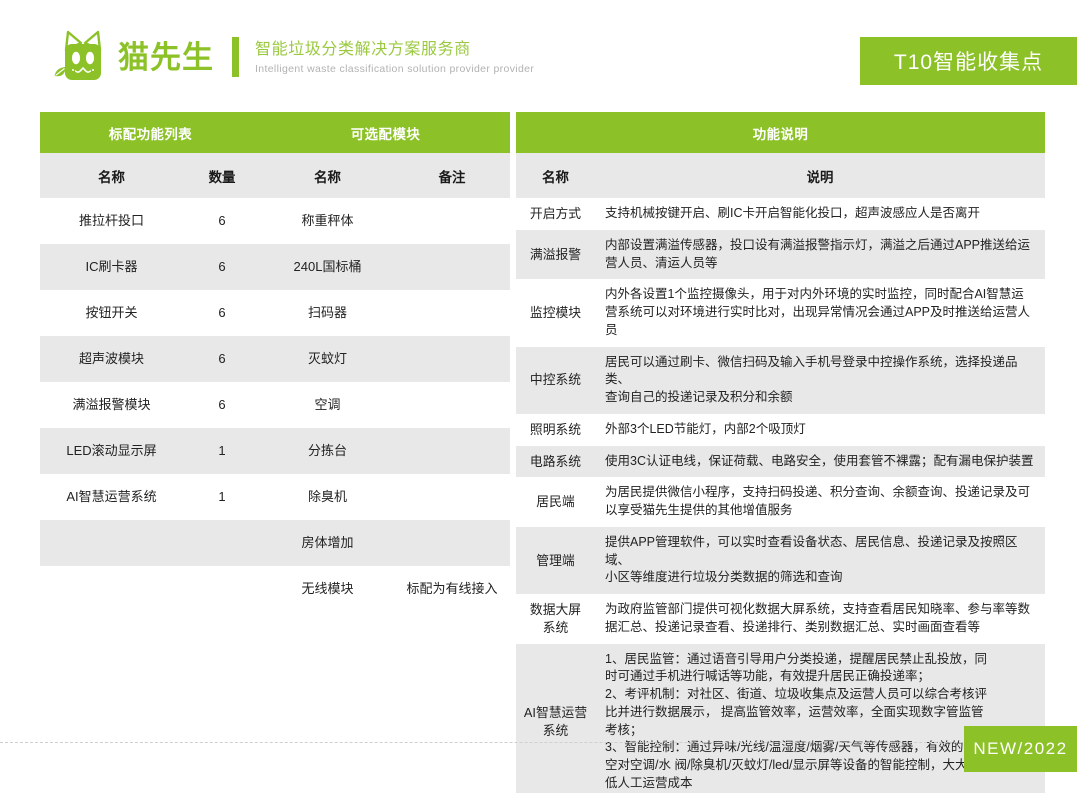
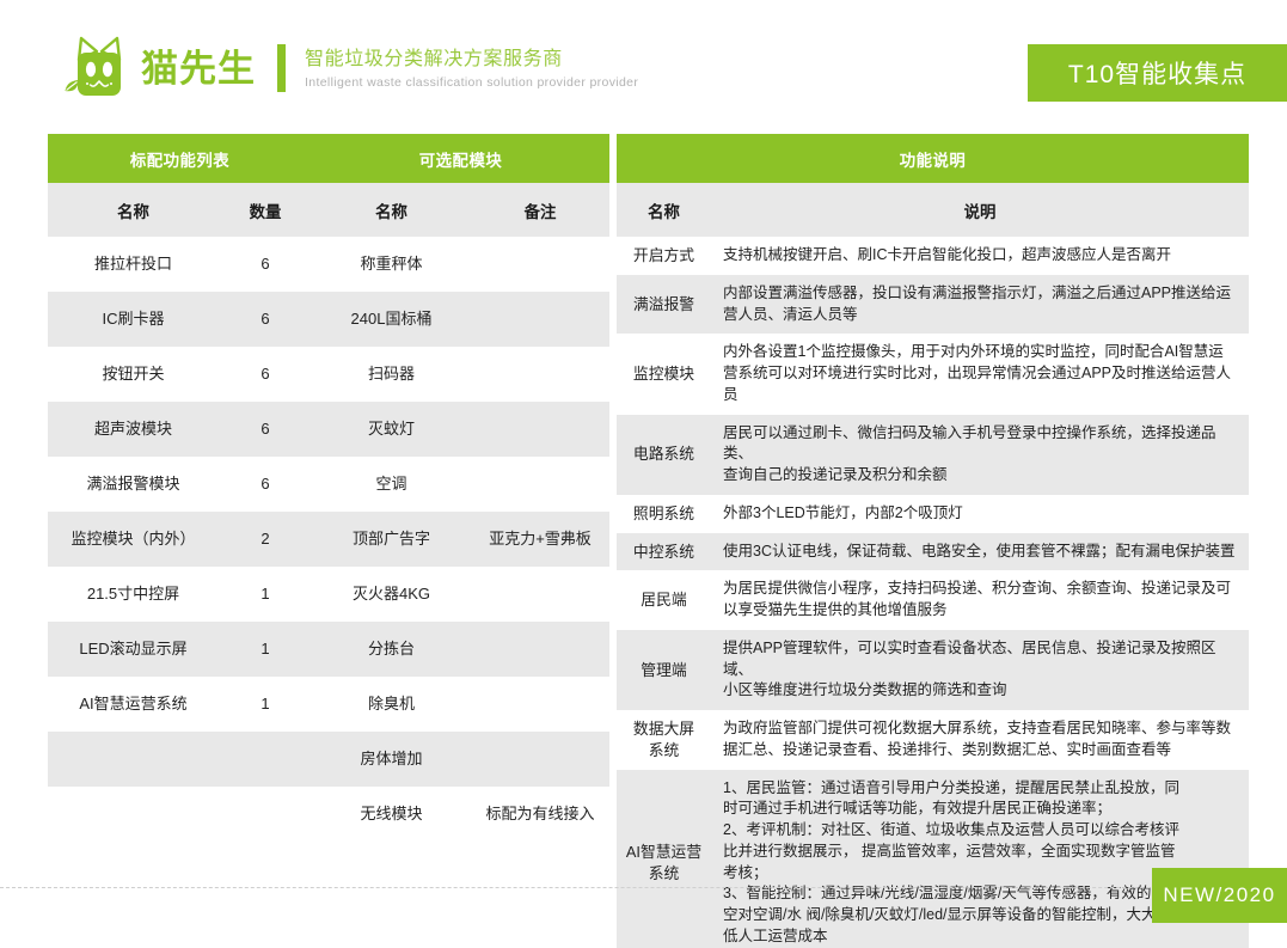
  猫先生
  智能垃圾分类解决方案服务商
  Intelligent waste classification solution provider provider
  T10智能收集点
  标配功能列表	可选配模块
  名称	数量	名称	备注
  推拉杆投口	6	称重秤体
  IC刷卡器	6	240L国标桶
  按钮开关	6	扫码器
  超声波模块	6	灭蚊灯
  满溢报警模块	6	空调
+ 监控模块（内外）	2	顶部广告字	亚克力+雪弗板
+ 21.5寸中控屏	1	灭火器4KG
  LED滚动显示屏	1	分拣台
  AI智慧运营系统	1	除臭机
  		房体增加
  		无线模块	标配为有线接入
  功能说明
  名称	说明
  开启方式	支持机械按键开启、刷IC卡开启智能化投口，超声波感应人是否离开
  满溢报警	内部设置满溢传感器，投口设有满溢报警指示灯，满溢之后通过APP推送给运营人员、清运人员等
  监控模块	内外各设置1个监控摄像头，用于对内外环境的实时监控，同时配合AI智慧运营系统可以对环境进行实时比对，出现异常情况会通过APP及时推送给运营人员
- 中控系统	居民可以通过刷卡、微信扫码及输入手机号登录中控操作系统，选择投递品类、查询自己的投递记录及积分和余额
+ 电路系统	居民可以通过刷卡、微信扫码及输入手机号登录中控操作系统，选择投递品类、查询自己的投递记录及积分和余额
  照明系统	外部3个LED节能灯，内部2个吸顶灯
- 电路系统	使用3C认证电线，保证荷载、电路安全，使用套管不裸露；配有漏电保护装置
+ 中控系统	使用3C认证电线，保证荷载、电路安全，使用套管不裸露；配有漏电保护装置
  居民端	为居民提供微信小程序，支持扫码投递、积分查询、余额查询、投递记录及可以享受猫先生提供的其他增值服务
  管理端	提供APP管理软件，可以实时查看设备状态、居民信息、投递记录及按照区域、小区等维度进行垃圾分类数据的筛选和查询
  数据大屏系统	为政府监管部门提供可视化数据大屏系统，支持查看居民知晓率、参与率等数据汇总、投递记录查看、投递排行、类别数据汇总、实时画面查看等
  AI智慧运营系统	1、居民监管：通过语音引导用户分类投递，提醒居民禁止乱投放，同时可通过手机进行喊话等功能，有效提升居民正确投递率；2、考评机制：对社区、街道、垃圾收集点及运营人员可以综合考核评比并进行数据展示， 提高监管效率，运营效率，全面实现数字管监管考核；3、智能控制：通过异味/光线/温湿度/烟雾/天气等传感器，有效的空对空调/水 阀/除臭机/灭蚊灯/led/显示屏等设备的智能控制，大大低人工运营成本
- NEW/2022
+ NEW/2020
